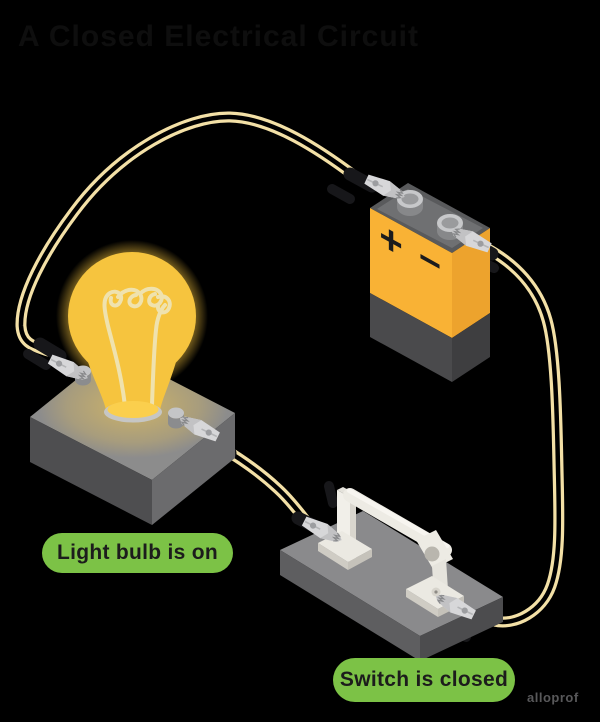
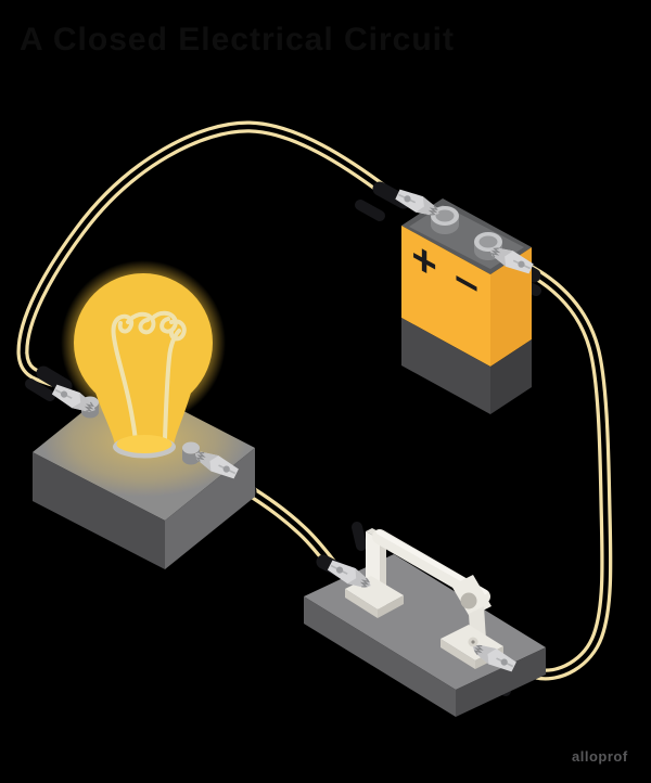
- Light bulb is on
- Switch is closed
  alloprof
